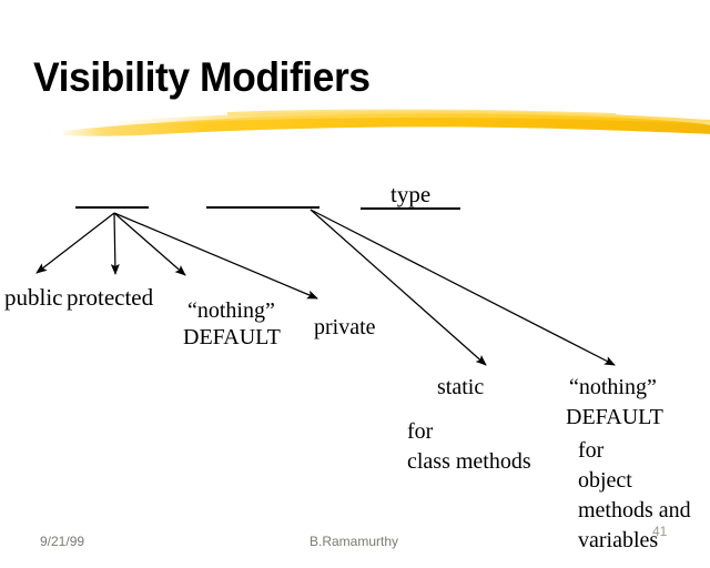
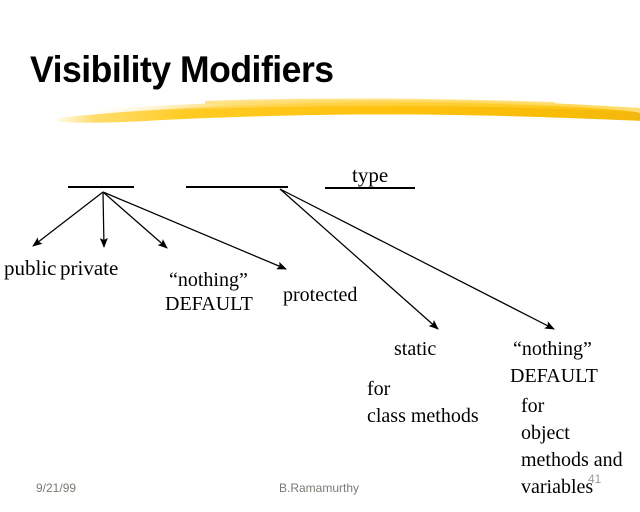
  Visibility Modifiers
  type
  public
- protected
+ private
  “nothing”
  DEFAULT
- private
+ protected
  static
  for
  class methods
  “nothing”
  DEFAULT
  for
  object
  methods and
  variables
  9/21/99
  B.Ramamurthy
  41
